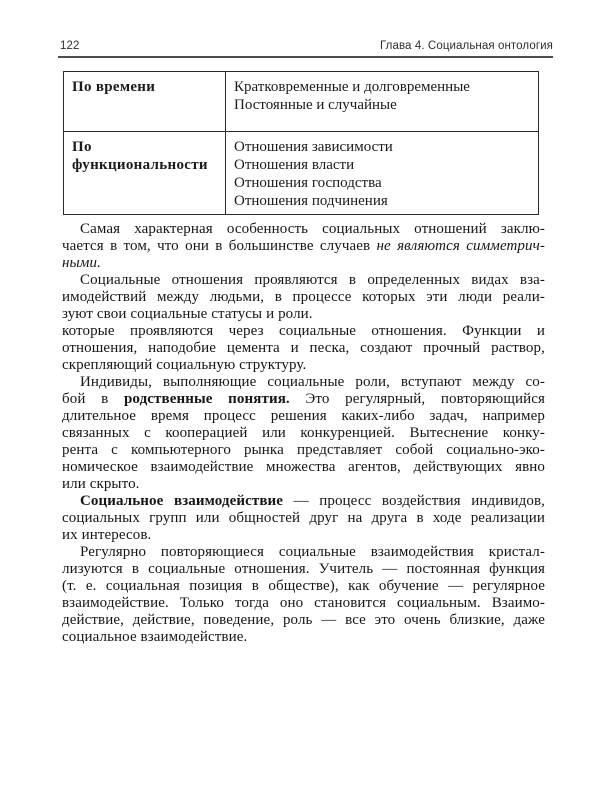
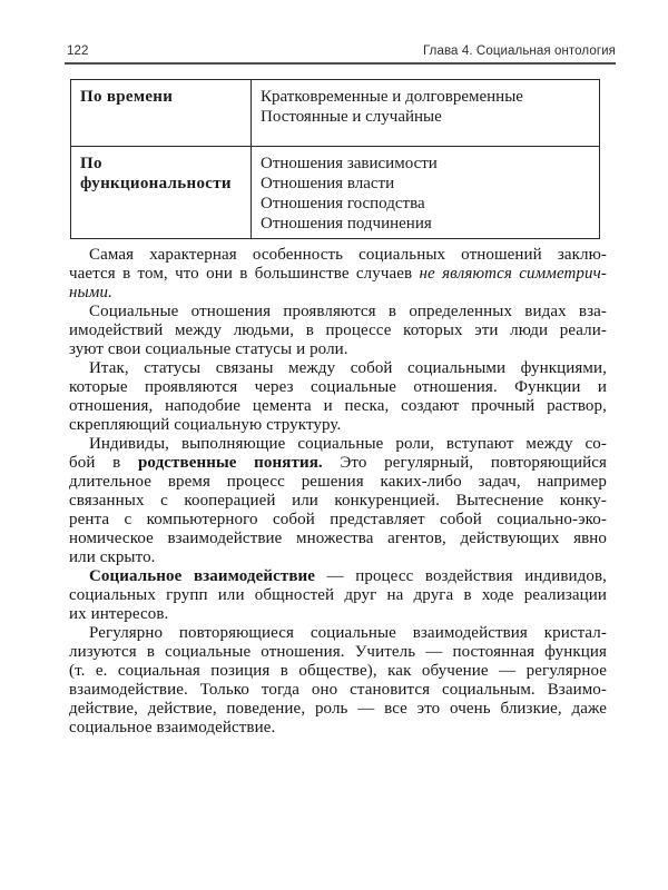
  122
  Глава 4. Социальная онтология
  По времени	Кратковременные и долговременныеПостоянные и случайные
  По функциональности	Отношения зависимостиОтношения властиОтношения господстваОтношения подчинения
  Самая характерная особенность социальных отношений заклю-
  чается в том, что они в большинстве случаев не являются симметрич-
  ными.
  Социальные отношения проявляются в определенных видах вза-
  имодействий между людьми, в процессе которых эти люди реали-
  зуют свои социальные статусы и роли.
+ Итак, статусы связаны между собой социальными функциями,
  которые проявляются через социальные отношения. Функции и
  отношения, наподобие цемента и песка, создают прочный раствор,
  скрепляющий социальную структуру.
  Индивиды, выполняющие социальные роли, вступают между со-
  бой в родственные понятия. Это регулярный, повторяющийся
  длительное время процесс решения каких-либо задач, например
  связанных с кооперацией или конкуренцией. Вытеснение конку-
- рента с компьютерного рынка представляет собой социально-эко-
+ рента с компьютерного собой представляет собой социально-эко-
  номическое взаимодействие множества агентов, действующих явно
  или скрыто.
  Социальное взаимодействие — процесс воздействия индивидов,
  социальных групп или общностей друг на друга в ходе реализации
  их интересов.
  Регулярно повторяющиеся социальные взаимодействия кристал-
  лизуются в социальные отношения. Учитель — постоянная функция
  (т. е. социальная позиция в обществе), как обучение — регулярное
  взаимодействие. Только тогда оно становится социальным. Взаимо-
  действие, действие, поведение, роль — все это очень близкие, даже
  социальное взаимодействие.
